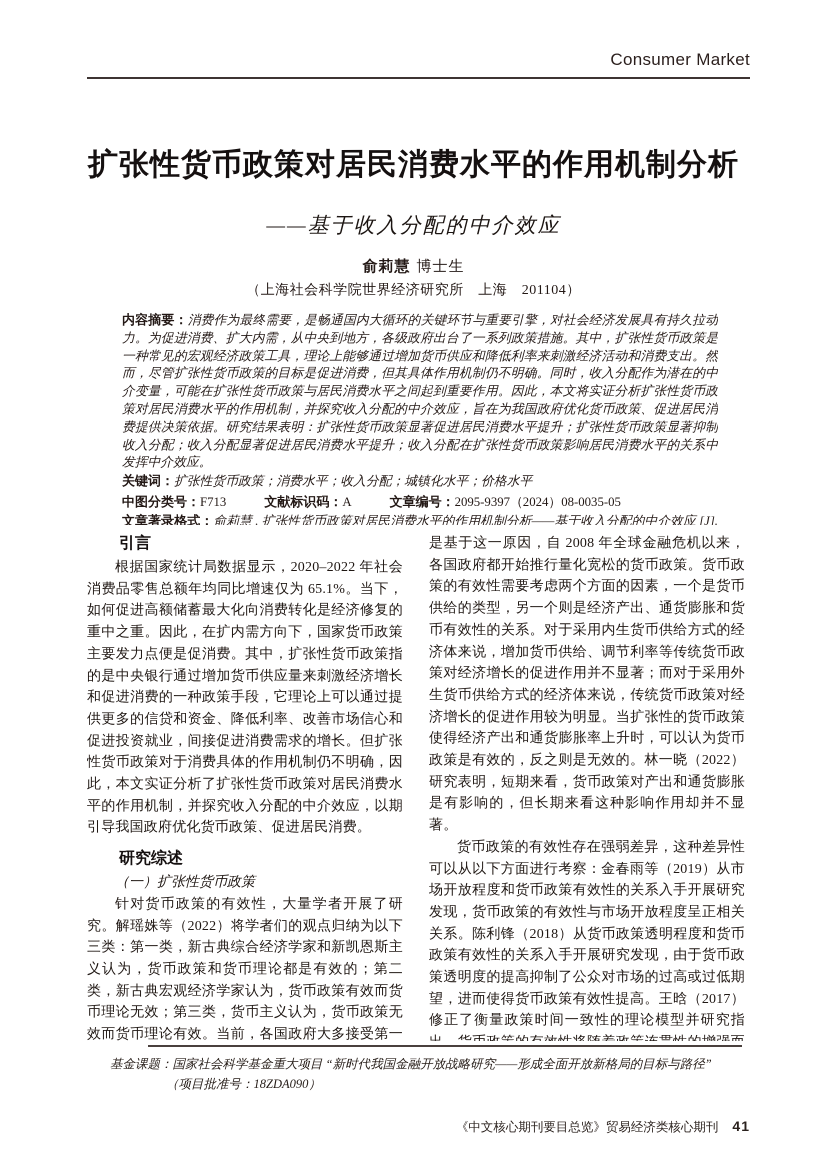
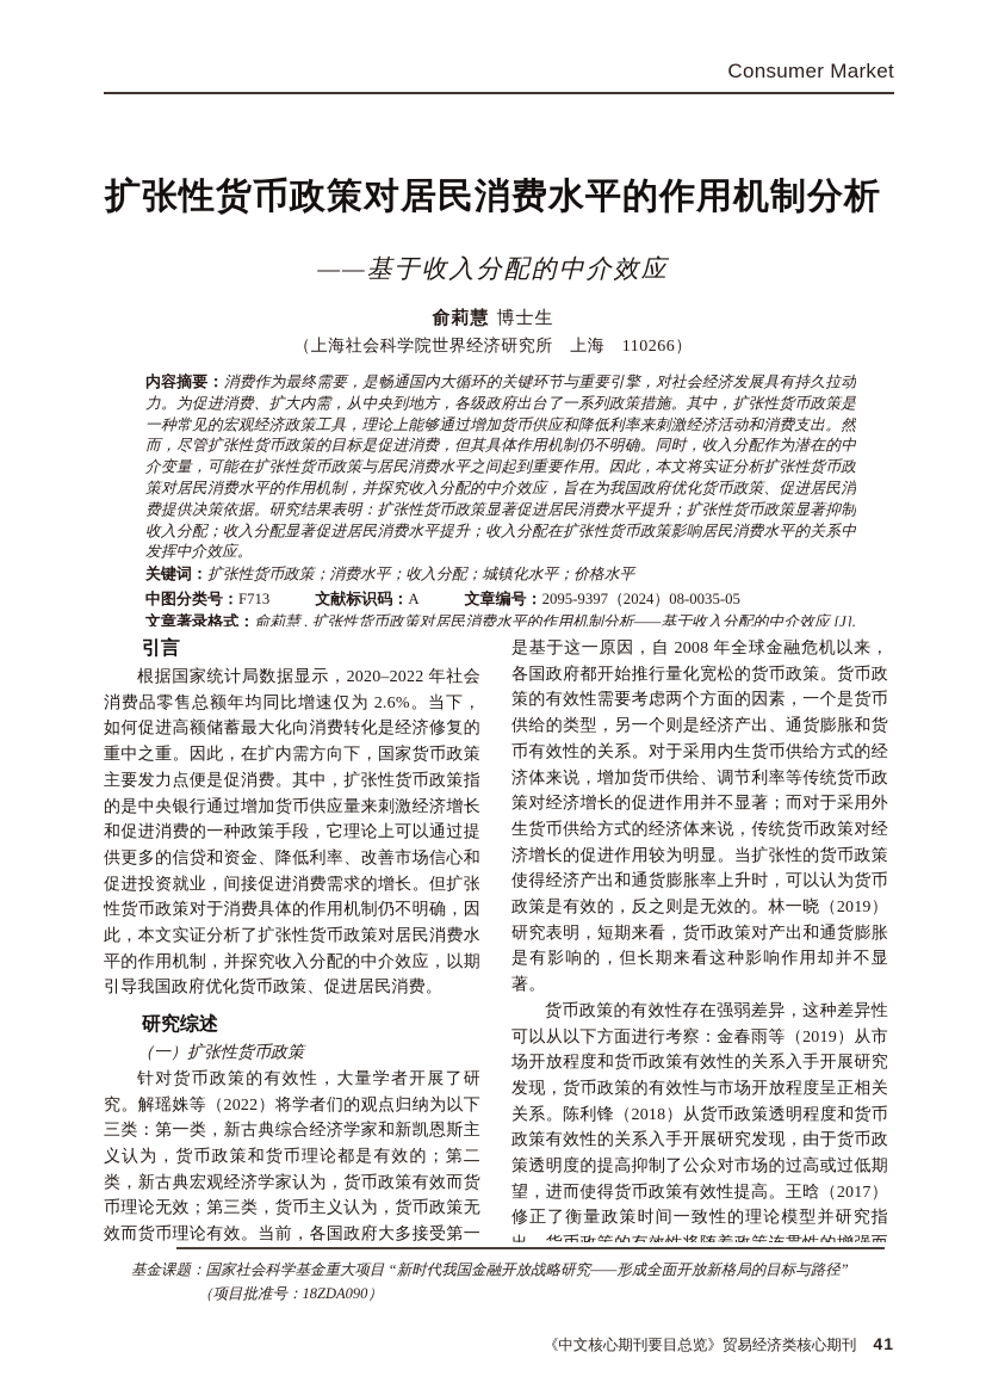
  Consumer Market
  扩张性货币政策对居民消费水平的作用机制分析
  ——基于收入分配的中介效应
  俞莉慧 博士生
- （上海社会科学院世界经济研究所 上海 201104）
+ （上海社会科学院世界经济研究所 上海 110266）
  内容摘要：消费作为最终需要，是畅通国内大循环的关键环节与重要引擎，对社会经济发展具有持久拉动力。为促进消费、扩大内需，从中央到地方，各级政府出台了一系列政策措施。其中，扩张性货币政策是一种常见的宏观经济政策工具，理论上能够通过增加货币供应和降低利率来刺激经济活动和消费支出。然而，尽管扩张性货币政策的目标是促进消费，但其具体作用机制仍不明确。同时，收入分配作为潜在的中介变量，可能在扩张性货币政策与居民消费水平之间起到重要作用。因此，本文将实证分析扩张性货币政策对居民消费水平的作用机制，并探究收入分配的中介效应，旨在为我国政府优化货币政策、促进居民消费提供决策依据。研究结果表明：扩张性货币政策显著促进居民消费水平提升；扩张性货币政策显著抑制收入分配；收入分配显著促进居民消费水平提升；收入分配在扩张性货币政策影响居民消费水平的关系中发挥中介效应。
  关键词：扩张性货币政策；消费水平；收入分配；城镇化水平；价格水平
  中图分类号：F713 文献标识码：A 文章编号：2095-9397（2024）08-0035-05
  文章著录格式：俞莉慧 . 扩张性货币政策对居民消费水平的作用机制分析——基于收入分配的中介效应 [J].
  引言
- 根据国家统计局数据显示，2020–2022 年社会消费品零售总额年均同比增速仅为 65.1%。当下，如何促进高额储蓄最大化向消费转化是经济修复的重中之重。因此，在扩内需方向下，国家货币政策主要发力点便是促消费。其中，扩张性货币政策指的是中央银行通过增加货币供应量来刺激经济增长和促进消费的一种政策手段，它理论上可以通过提供更多的信贷和资金、降低利率、改善市场信心和促进投资就业，间接促进消费需求的增长。但扩张性货币政策对于消费具体的作用机制仍不明确，因此，本文实证分析了扩张性货币政策对居民消费水平的作用机制，并探究收入分配的中介效应，以期引导我国政府优化货币政策、促进居民消费。
+ 根据国家统计局数据显示，2020–2022 年社会消费品零售总额年均同比增速仅为 2.6%。当下，如何促进高额储蓄最大化向消费转化是经济修复的重中之重。因此，在扩内需方向下，国家货币政策主要发力点便是促消费。其中，扩张性货币政策指的是中央银行通过增加货币供应量来刺激经济增长和促进消费的一种政策手段，它理论上可以通过提供更多的信贷和资金、降低利率、改善市场信心和促进投资就业，间接促进消费需求的增长。但扩张性货币政策对于消费具体的作用机制仍不明确，因此，本文实证分析了扩张性货币政策对居民消费水平的作用机制，并探究收入分配的中介效应，以期引导我国政府优化货币政策、促进居民消费。
  研究综述
  （一）扩张性货币政策
  针对货币政策的有效性，大量学者开展了研究。解瑶姝等（2022）将学者们的观点归纳为以下三类：第一类，新古典综合经济学家和新凯恩斯主义认为，货币政策和货币理论都是有效的；第二类，新古典宏观经济学家认为，货币政策有效而货币理论无效；第三类，货币主义认为，货币政策无效而货币理论有效。当前，各国政府大多接受第一
- 是基于这一原因，自 2008 年全球金融危机以来，各国政府都开始推行量化宽松的货币政策。货币政策的有效性需要考虑两个方面的因素，一个是货币供给的类型，另一个则是经济产出、通货膨胀和货币有效性的关系。对于采用内生货币供给方式的经济体来说，增加货币供给、调节利率等传统货币政策对经济增长的促进作用并不显著；而对于采用外生货币供给方式的经济体来说，传统货币政策对经济增长的促进作用较为明显。当扩张性的货币政策使得经济产出和通货膨胀率上升时，可以认为货币政策是有效的，反之则是无效的。林一晓（2022）研究表明，短期来看，货币政策对产出和通货膨胀是有影响的，但长期来看这种影响作用却并不显著。
+ 是基于这一原因，自 2008 年全球金融危机以来，各国政府都开始推行量化宽松的货币政策。货币政策的有效性需要考虑两个方面的因素，一个是货币供给的类型，另一个则是经济产出、通货膨胀和货币有效性的关系。对于采用内生货币供给方式的经济体来说，增加货币供给、调节利率等传统货币政策对经济增长的促进作用并不显著；而对于采用外生货币供给方式的经济体来说，传统货币政策对经济增长的促进作用较为明显。当扩张性的货币政策使得经济产出和通货膨胀率上升时，可以认为货币政策是有效的，反之则是无效的。林一晓（2019）研究表明，短期来看，货币政策对产出和通货膨胀是有影响的，但长期来看这种影响作用却并不显著。
  货币政策的有效性存在强弱差异，这种差异性可以从以下方面进行考察：金春雨等（2019）从市场开放程度和货币政策有效性的关系入手开展研究发现，货币政策的有效性与市场开放程度呈正相关关系。陈利锋（2018）从货币政策透明程度和货币政策有效性的关系入手开展研究发现，由于货币政策透明度的提高抑制了公众对市场的过高或过低期望，进而使得货币政策有效性提高。王晗（2017）修正了衡量政策时间一致性的理论模型并研究指
  基金课题：国家社会科学基金重大项目 “新时代我国金融开放战略研究——形成全面开放新格局的目标与路径”
  （项目批准号：18ZDA090）
  《中文核心期刊要目总览》贸易经济类核心期刊 41
